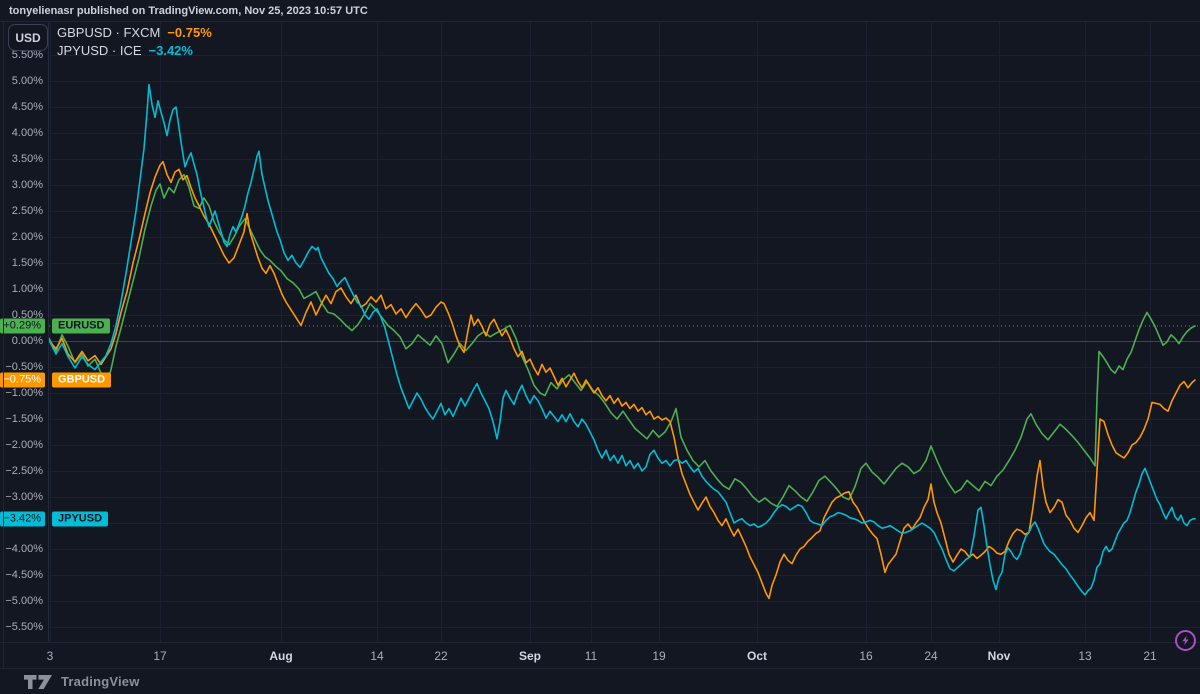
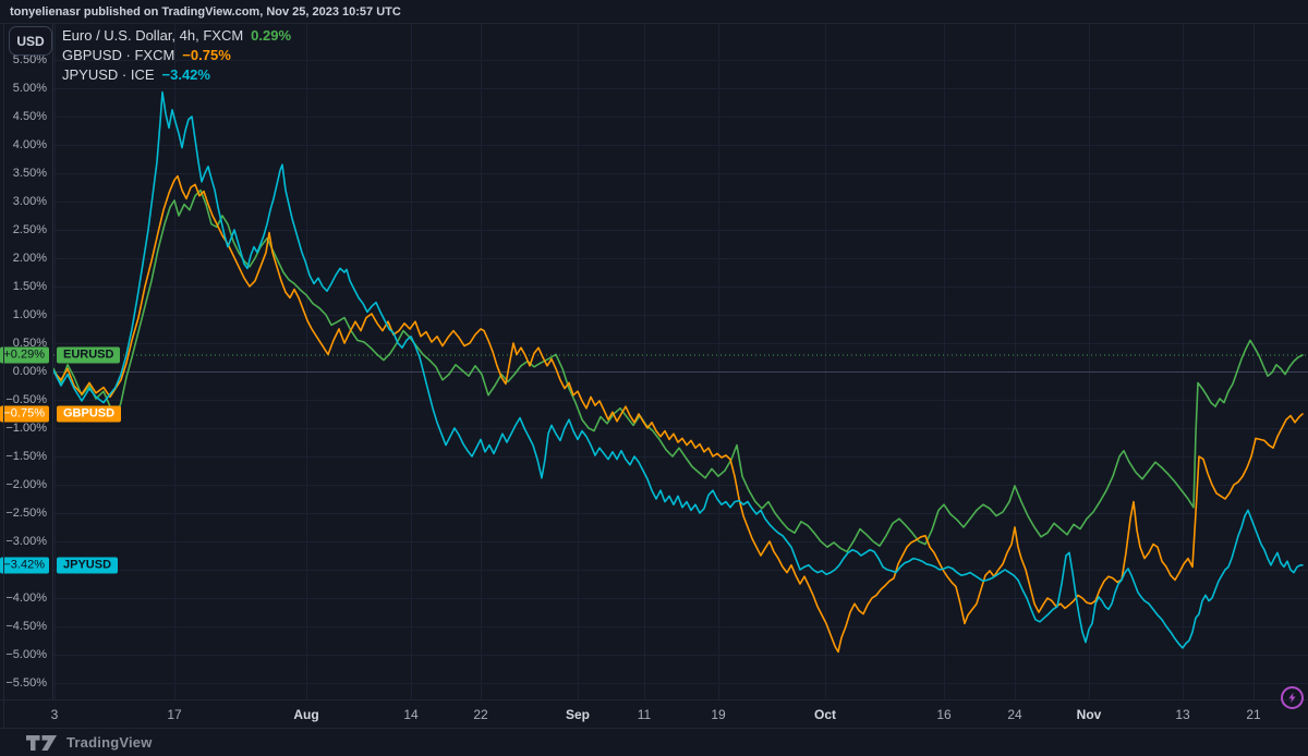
  tonyelienasr published on TradingView.com, Nov 25, 2023 10:57 UTC
  5.50%
  5.00%
  4.50%
  4.00%
  3.50%
  3.00%
  2.50%
  2.00%
  1.50%
  1.00%
  0.50%
  0.00%
  −0.50%
  −1.00%
  −1.50%
  −2.00%
  −2.50%
  −3.00%
  −4.00%
  −4.50%
  −5.00%
  −5.50%
  USD
+ Euro / U.S. Dollar, 4h, FXCM
+ 0.29%
  GBPUSD · FXCM
  −0.75%
  JPYUSD · ICE
  −3.42%
  +0.29%
  EURUSD
  −0.75%
  GBPUSD
  −3.42%
  JPYUSD
  3
  17
  Aug
  14
  22
  Sep
  11
  19
  Oct
  16
  24
  Nov
  13
  21
  TradingView
